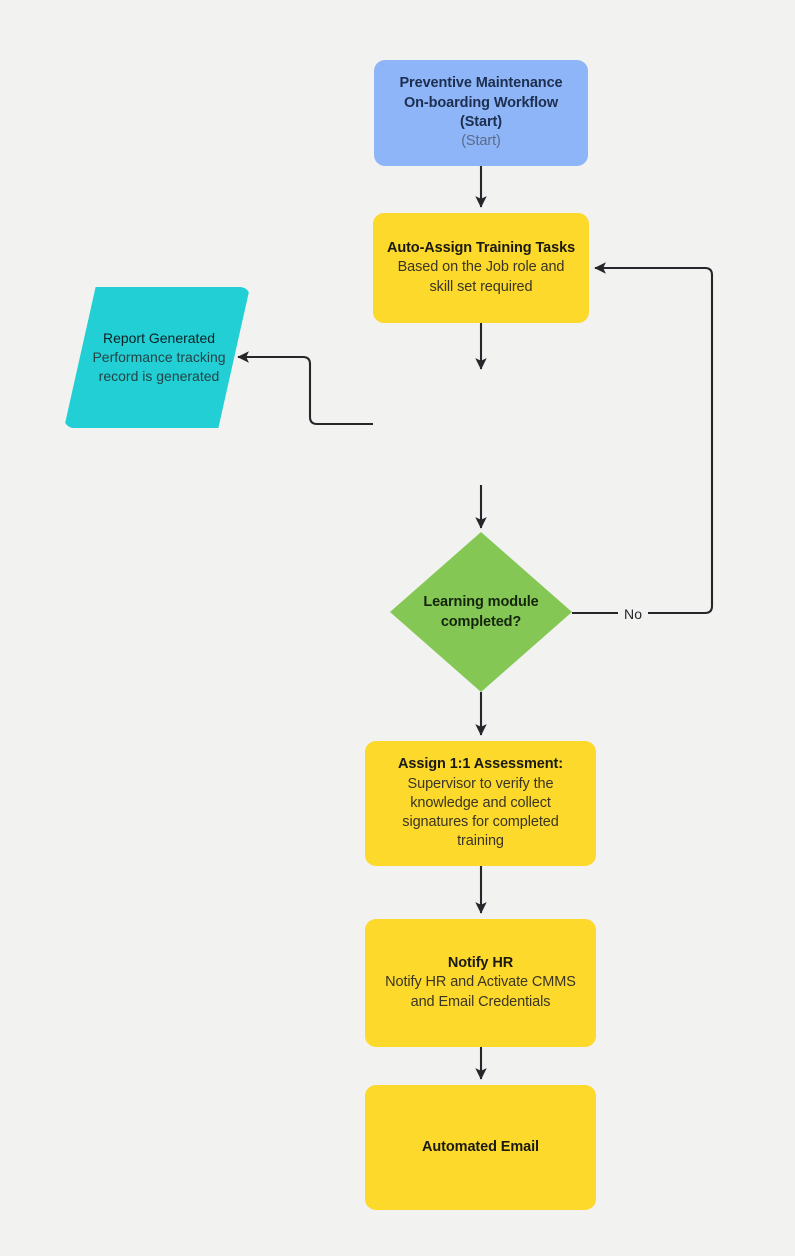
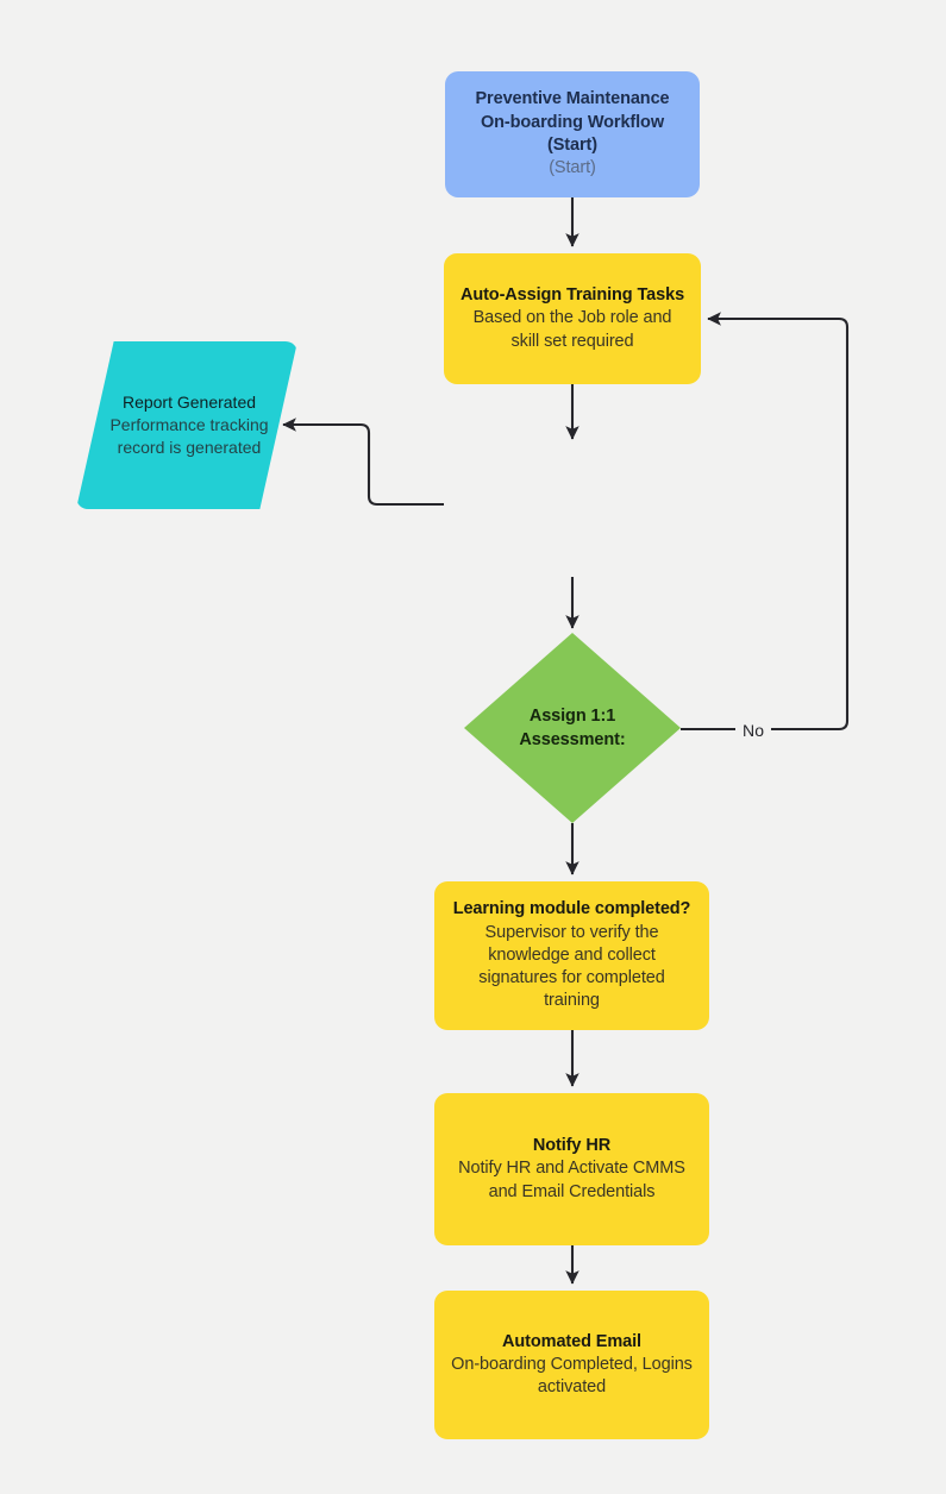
  Preventive Maintenance On-boarding Workflow (Start)
  (Start)
  Auto-Assign Training Tasks
  Based on the Job role and skill set required
  Report Generated
  Performance tracking record is generated
- Learning module completed?
+ Assign 1:1 Assessment:
  No
- Assign 1:1 Assessment:
+ Learning module completed?
  Supervisor to verify the knowledge and collect signatures for completed training
  Notify HR
  Notify HR and Activate CMMS and Email Credentials
  Automated Email
+ On-boarding Completed, Logins activated
